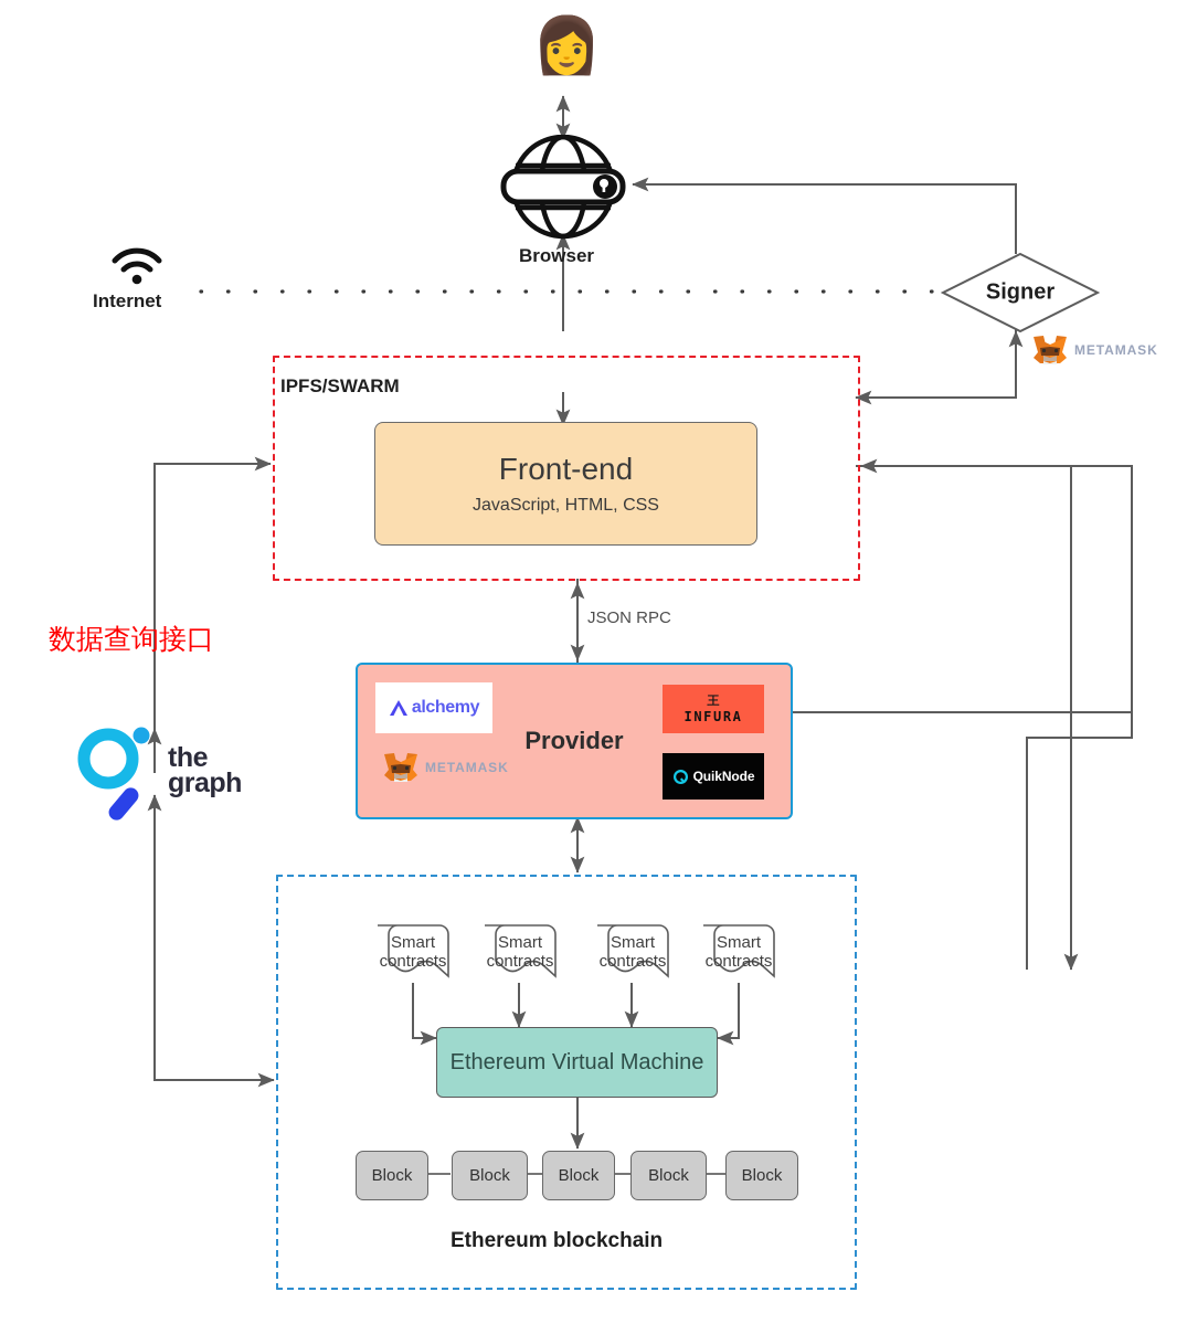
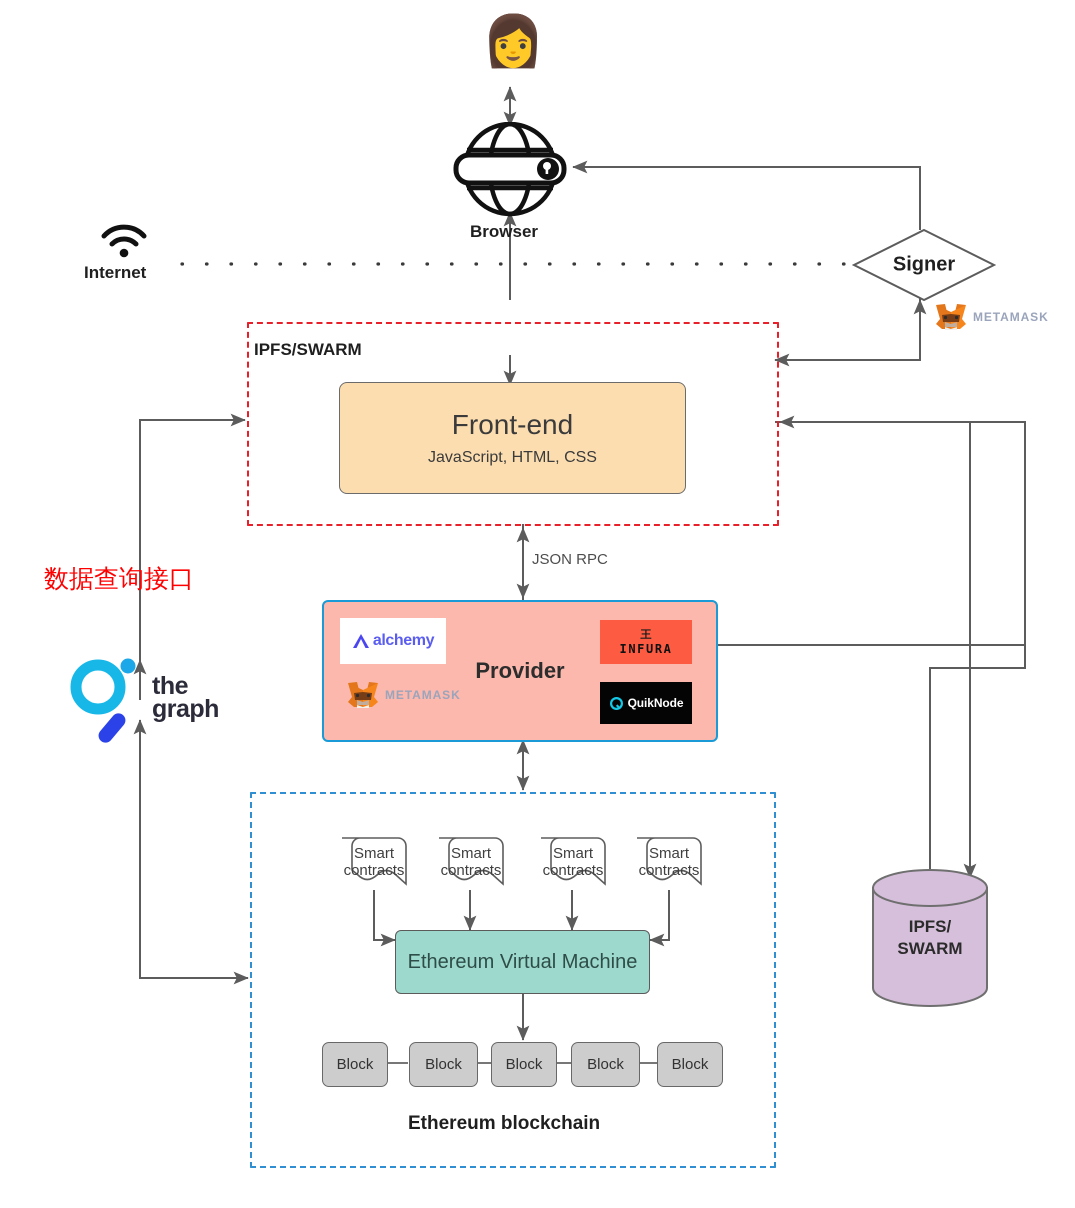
  👩
  Browser
  Internet
  Signer
  METAMASK
  IPFS/SWARM
  Front-end
  JavaScript, HTML, CSS
  JSON RPC
  Provider
  alchemy
  王
  INFURA
  METAMASK
  QuikNode
  Smart
  contracts
  Smart
  contracts
  Smart
  contracts
  Smart
  contracts
  Ethereum Virtual Machine
  Block
  Block
  Block
  Block
  Block
  Ethereum blockchain
+ IPFS/
+ SWARM
  the
  graph
  数据查询接口
